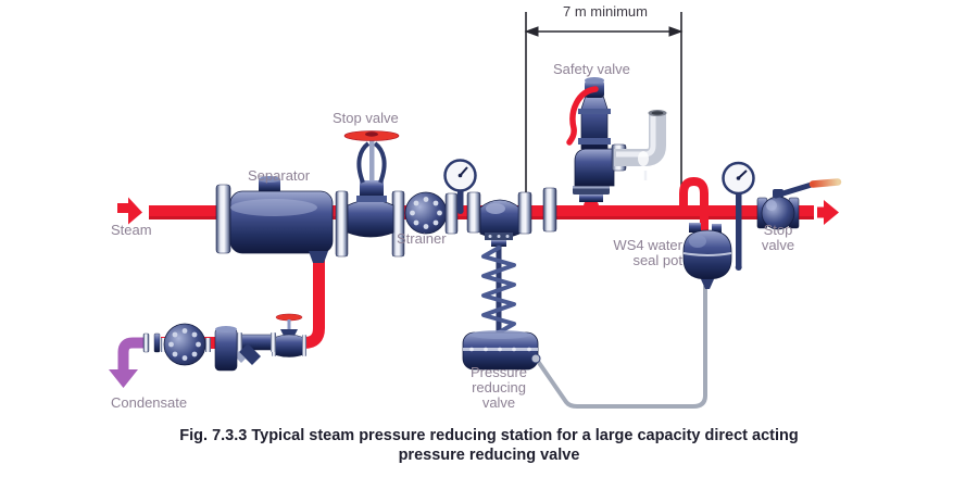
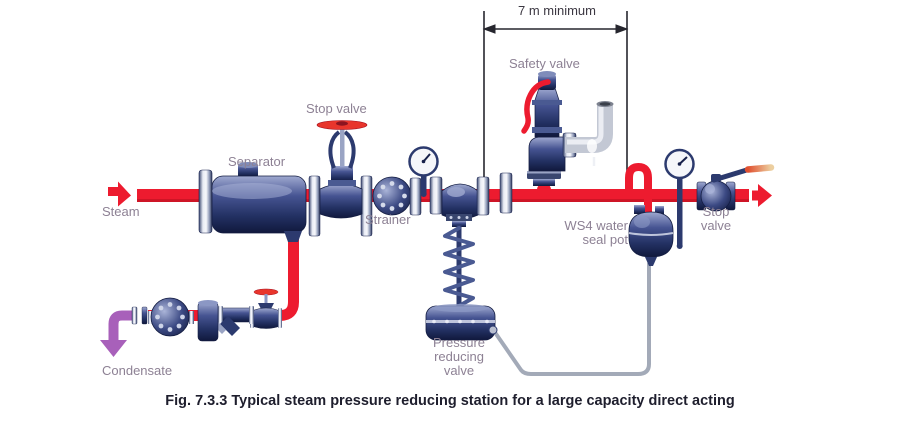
  Steam
  Separator
  Stop valve
  Strainer
  Safety valve
  7 m minimum
  WS4 water
  seal pot
  Pressure
  reducing
  valve
  Stop
  valve
  Condensate
  Fig. 7.3.3 Typical steam pressure reducing station for a large capacity direct acting
- pressure reducing valve
